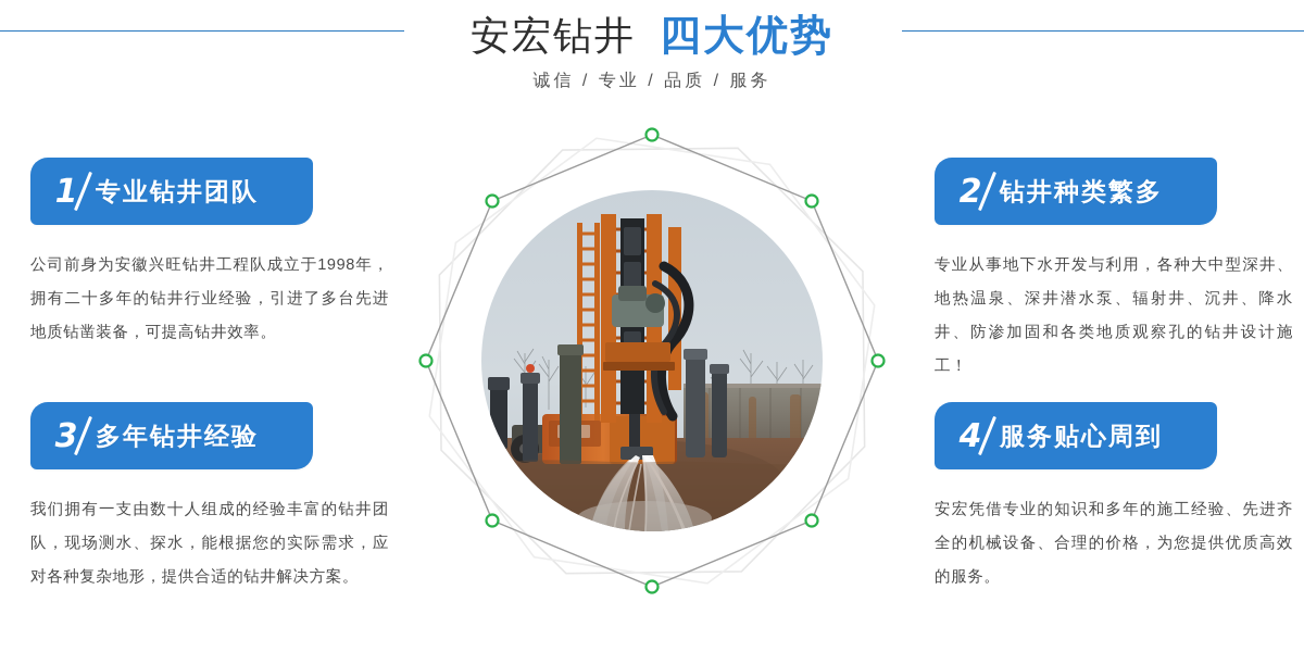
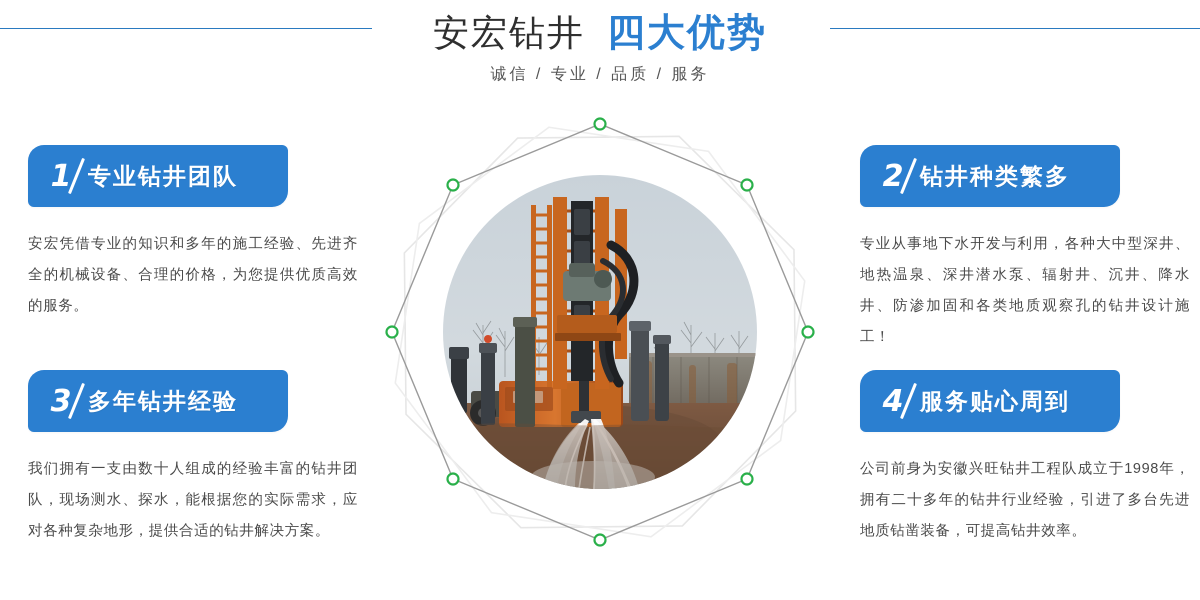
  安宏钻井 四大优势
  诚信 / 专业 / 品质 / 服务
  1
  专业钻井团队
- 公司前身为安徽兴旺钻井工程队成立于1998年，拥有二十多年的钻井行业经验，引进了多台先进地质钻凿装备，可提高钻井效率。
+ 安宏凭借专业的知识和多年的施工经验、先进齐全的机械设备、合理的价格，为您提供优质高效的服务。
  2
  钻井种类繁多
  专业从事地下水开发与利用，各种大中型深井、地热温泉、深井潜水泵、辐射井、沉井、降水井、防渗加固和各类地质观察孔的钻井设计施工！
  3
  多年钻井经验
  我们拥有一支由数十人组成的经验丰富的钻井团队，现场测水、探水，能根据您的实际需求，应对各种复杂地形，提供合适的钻井解决方案。
  4
  服务贴心周到
- 安宏凭借专业的知识和多年的施工经验、先进齐全的机械设备、合理的价格，为您提供优质高效的服务。
+ 公司前身为安徽兴旺钻井工程队成立于1998年，拥有二十多年的钻井行业经验，引进了多台先进地质钻凿装备，可提高钻井效率。
